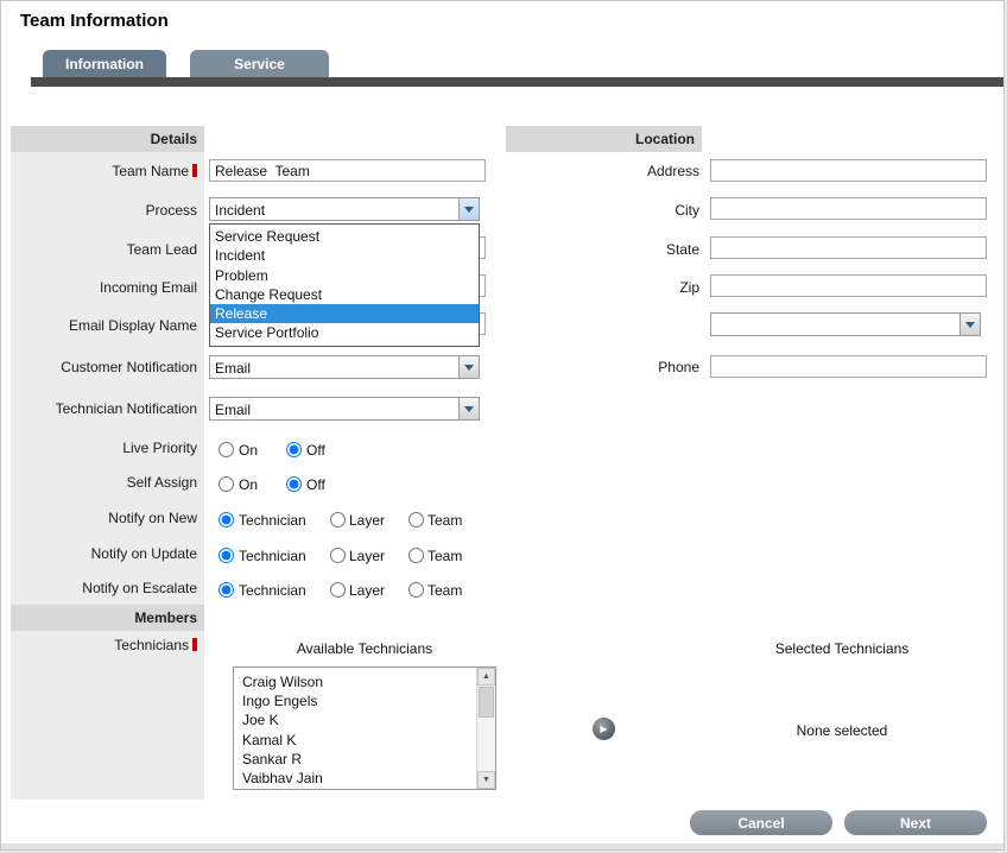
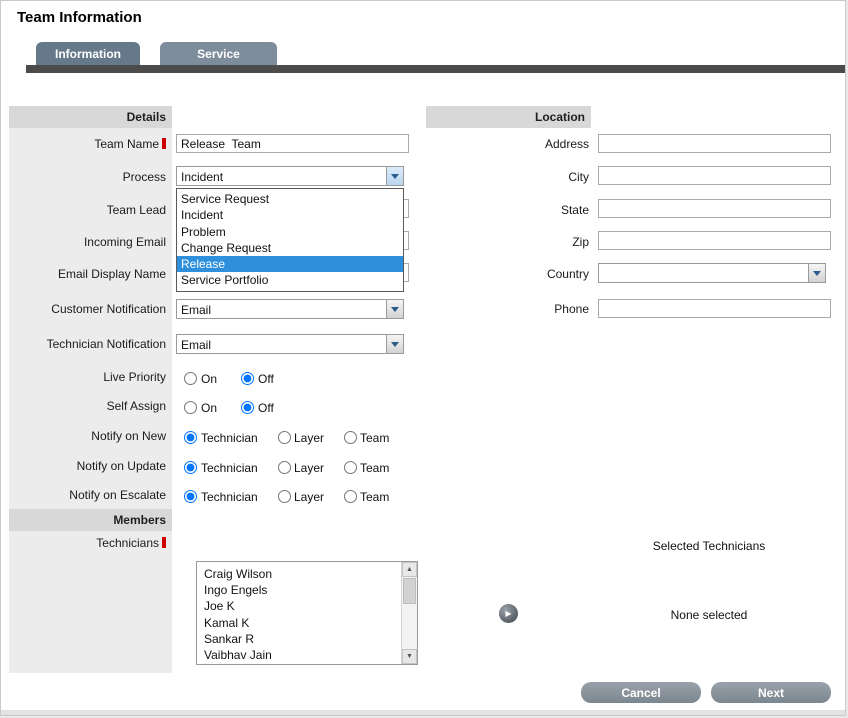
  Team Information
  Information
  Service
  Details
  Location
  Members
  Team Name
  Process
  Team Lead
  Incoming Email
  Email Display Name
  Customer Notification
  Technician Notification
  Live Priority
  Self Assign
  Notify on New
  Notify on Update
  Notify on Escalate
  Technicians
  Address
  City
  State
  Zip
+ Country
  Phone
  Release Team
  Incident
  Email
  Email
  Service Request
  Incident
  Problem
  Change Request
  Release
  Service Portfolio
  On
  Off
  On
  Off
  Technician
  Layer
  Team
  Technician
  Layer
  Team
  Technician
  Layer
  Team
- Available Technicians
  Selected Technicians
  Craig Wilson
  Ingo Engels
  Joe K
  Kamal K
  Sankar R
  Vaibhav Jain
  ▶
  None selected
  Cancel
  Next
